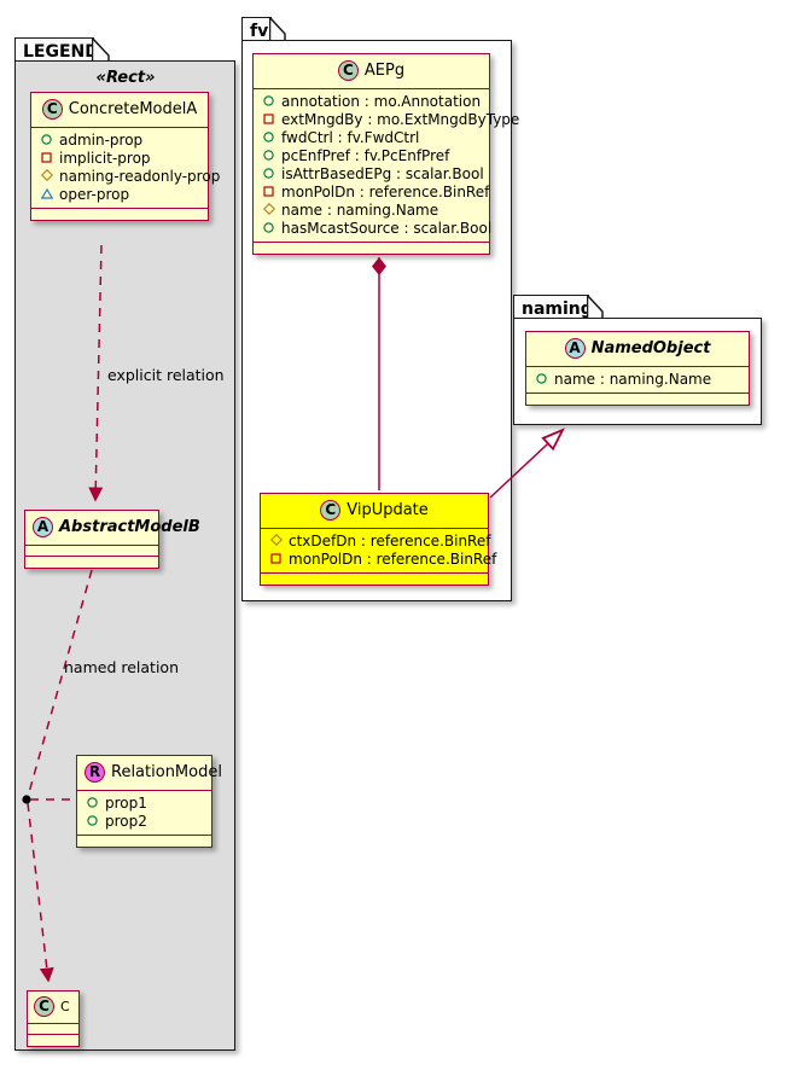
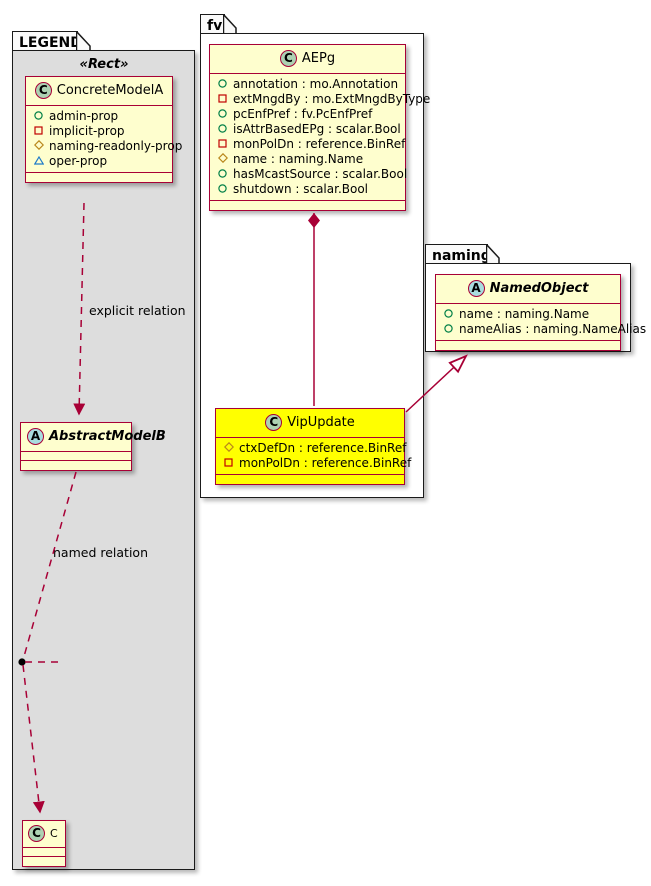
  LEGEN
  «Rect»
  C ConcreteModelA
  admin-prop
  implicit-prop
  naming-readonly-prop
  oper-prop
  A AbstractModelB
- R RelationModel
- prop1
- prop2
  C C
  explicit relation
  named relation
  fv
  C AEPg
  annotation : mo.Annotation
  extMngdBy : mo.ExtMngdByType
- fwdCtrl : fv.FwdCtrl
  pcEnfPref : fv.PcEnfPref
  isAttrBasedEPg : scalar.Bool
  monPolDn : reference.BinRef
  name : naming.Name
  hasMcastSource : scalar.Bool
+ shutdown : scalar.Bool
  C VipUpdate
  ctxDefDn : reference.BinRef
  monPolDn : reference.BinRef
  namin
  A NamedObject
  name : naming.Name
+ nameAlias : naming.NameAlias
